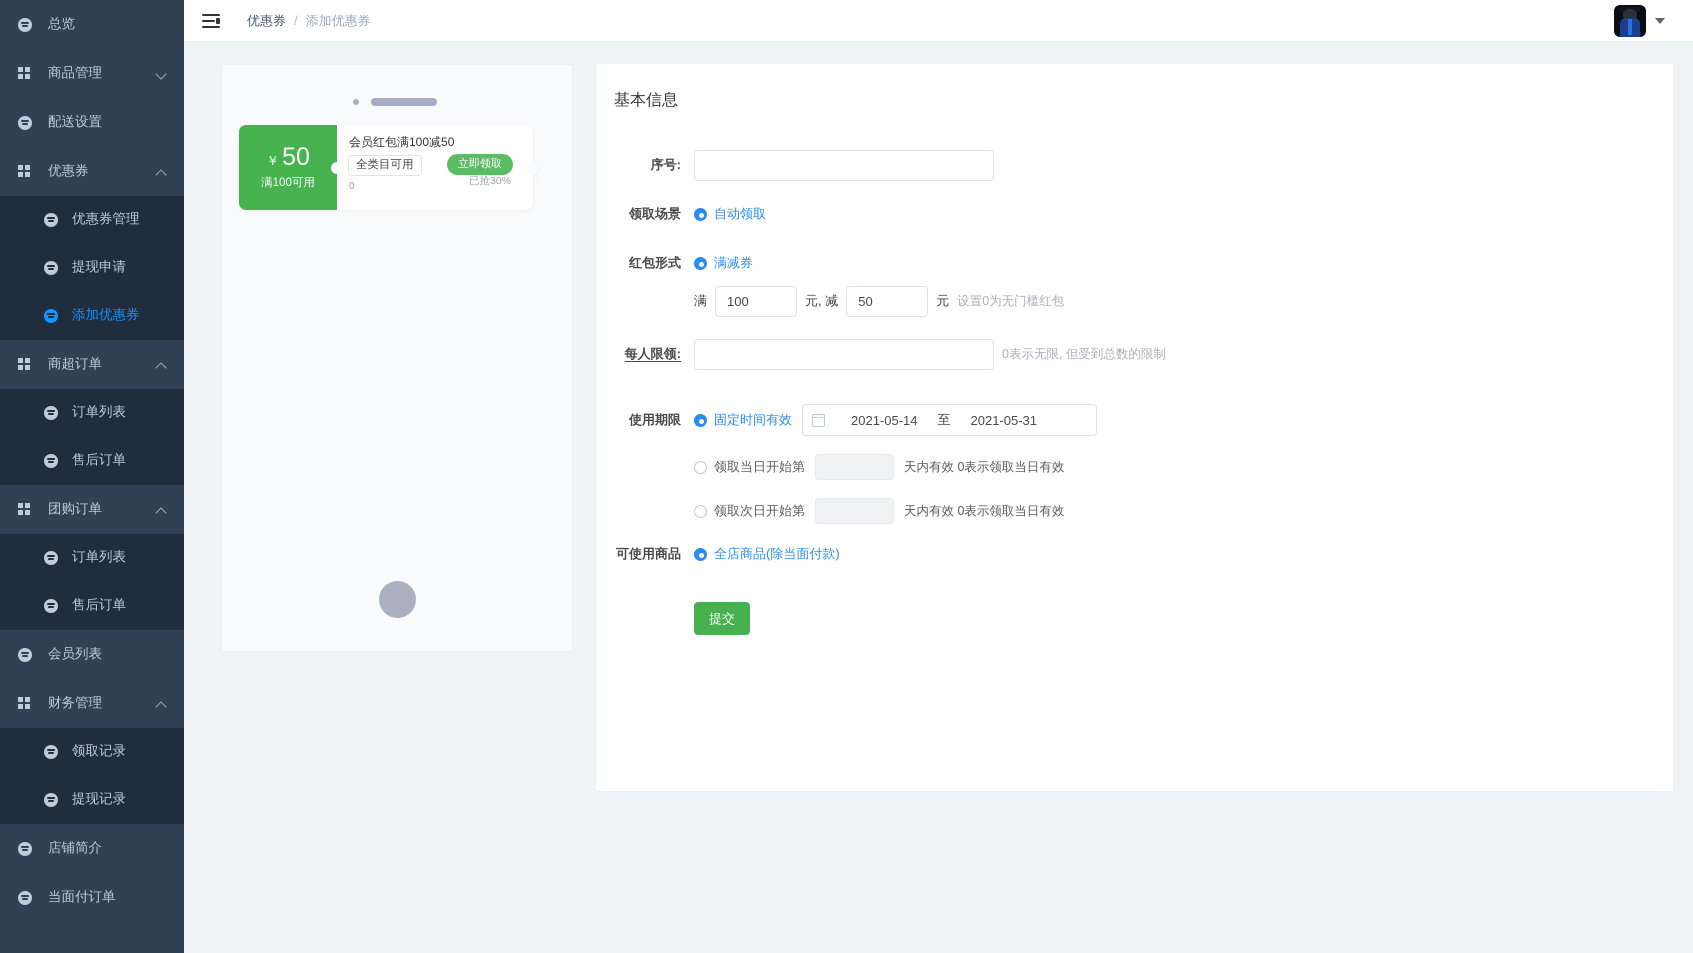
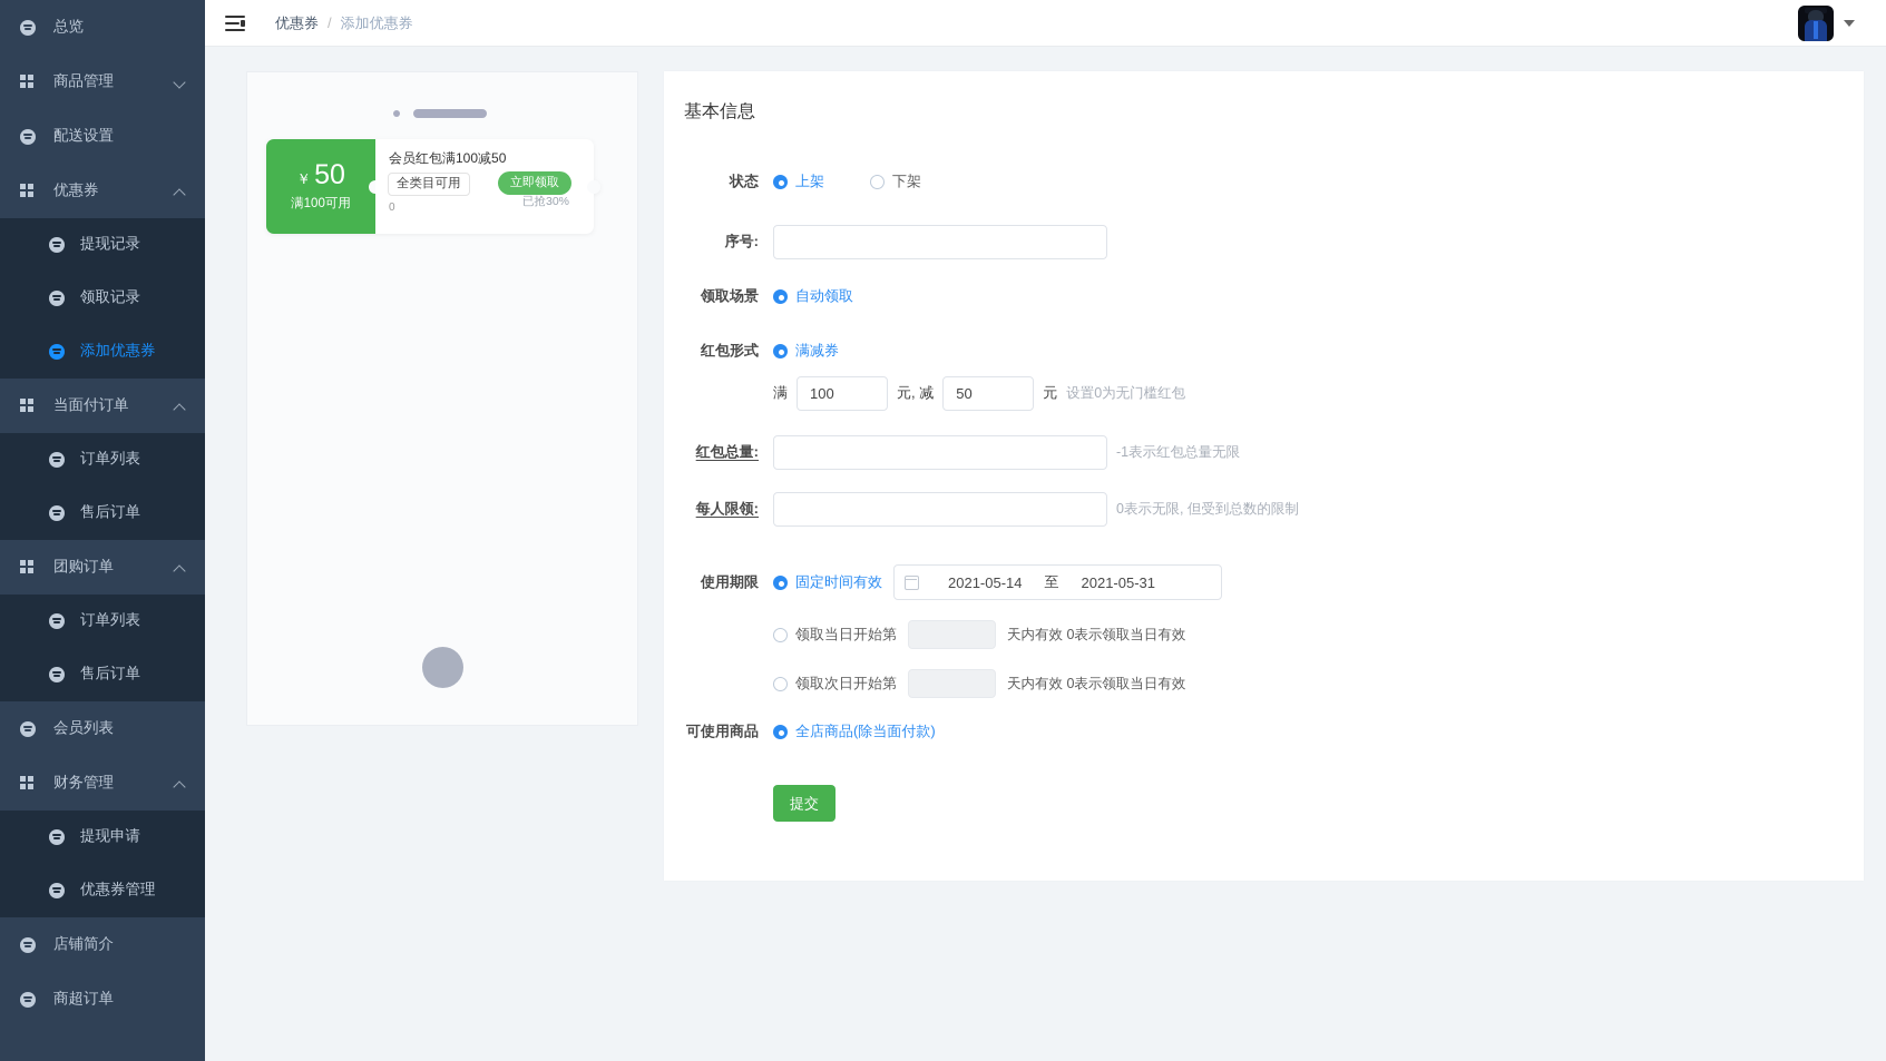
  总览
  商品管理
  配送设置
  优惠券
- 优惠券管理
+ 提现记录
- 提现申请
+ 领取记录
  添加优惠券
- 商超订单
+ 当面付订单
  订单列表
  售后订单
  团购订单
  订单列表
  售后订单
  会员列表
  财务管理
- 领取记录
+ 提现申请
- 提现记录
+ 优惠券管理
  店铺简介
- 当面付订单
+ 商超订单
  优惠券
  /
  添加优惠券
  ￥
  50
  满100可用
  会员红包满100减50
  全类目可用
  0
  立即领取
  已抢30%
  基本信息
+ 状态
+ 上架
+ 下架
  序号:
  领取场景
  自动领取
  红包形式
  满减券
  满
  100
  元, 减
  50
  元
  设置0为无门槛红包
+ 红包总量:
+ -1表示红包总量无限
  每人限领:
  0表示无限, 但受到总数的限制
  使用期限
  固定时间有效
  2021-05-14
  至
  2021-05-31
  领取当日开始第
  天内有效 0表示领取当日有效
  领取次日开始第
  天内有效 0表示领取当日有效
  可使用商品
  全店商品(除当面付款)
  提交
